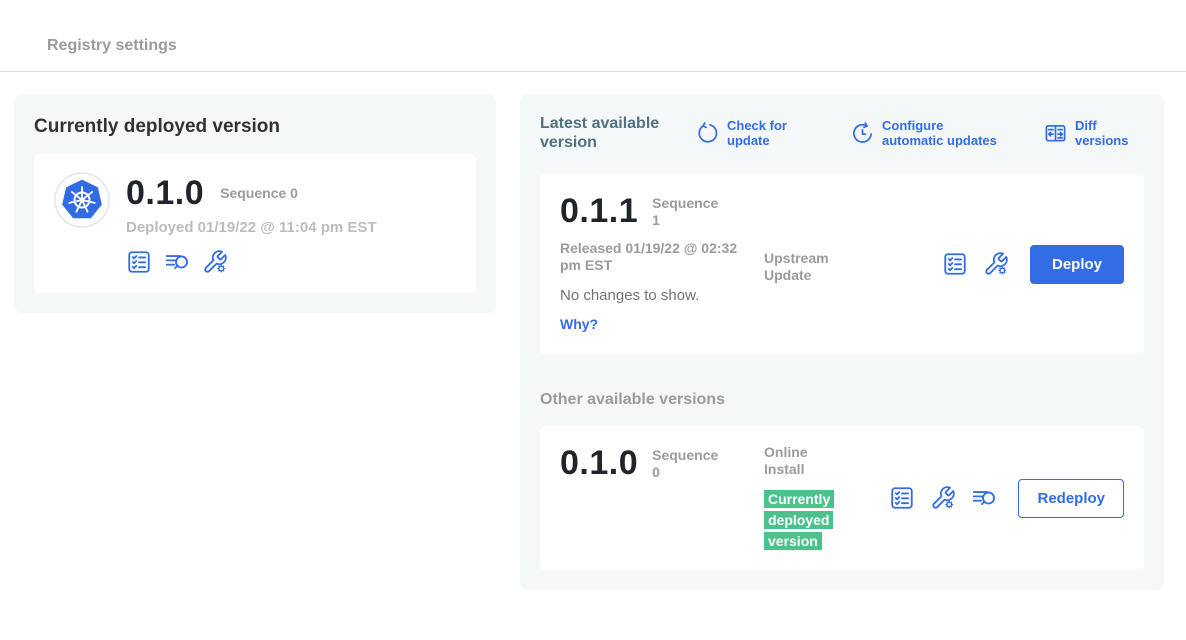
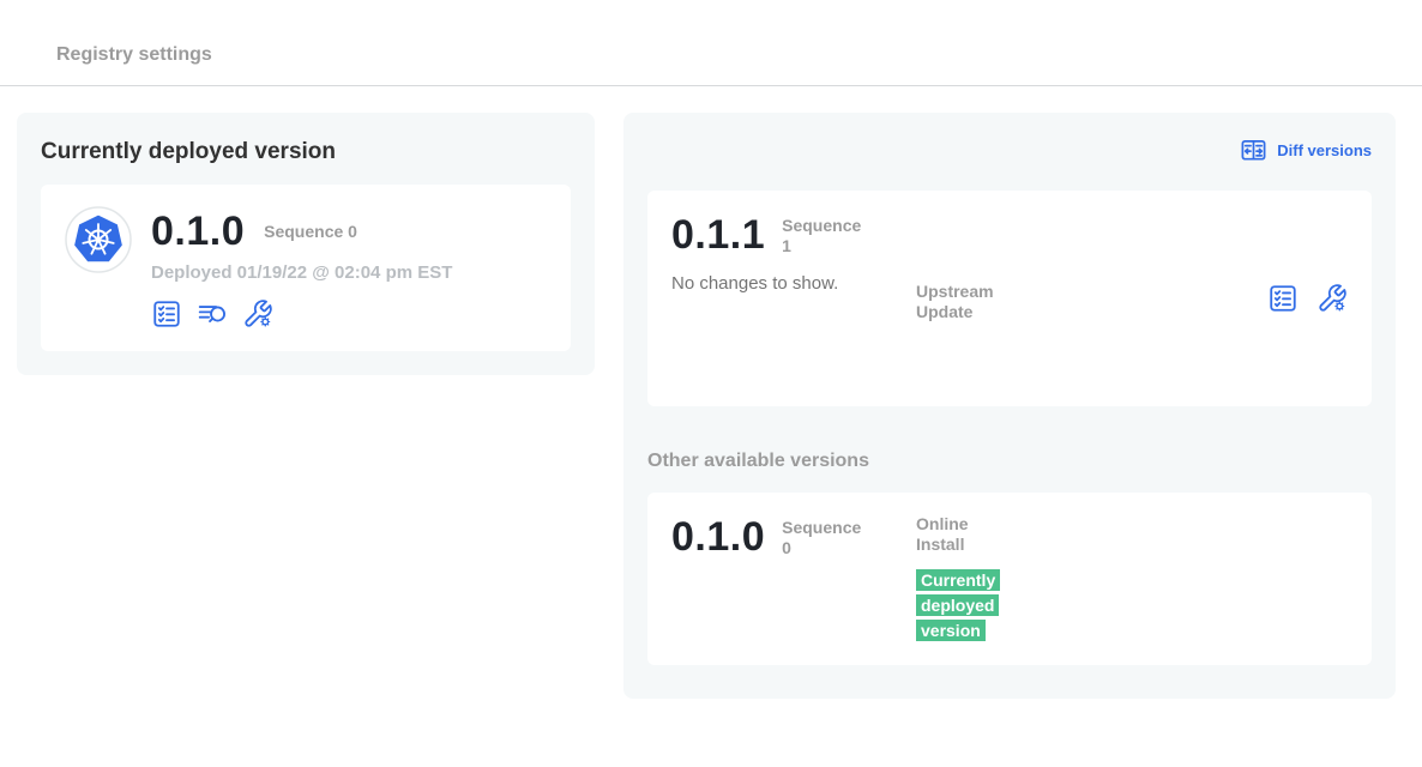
  Registry settings
  Currently deployed version
  0.1.0
  Sequence 0
- Deployed 01/19/22 @ 11:04 pm EST
+ Deployed 01/19/22 @ 02:04 pm EST
- Latest available version
- Check for update
- Configure automatic updates
  Diff versions
  0.1.1
  Sequence 1
- Released 01/19/22 @ 02:32 pm EST
  No changes to show.
- Why?
  Upstream Update
- Deploy
  Other available versions
  0.1.0
  Sequence 0
  Online Install
  Currently deployed version
- Redeploy
